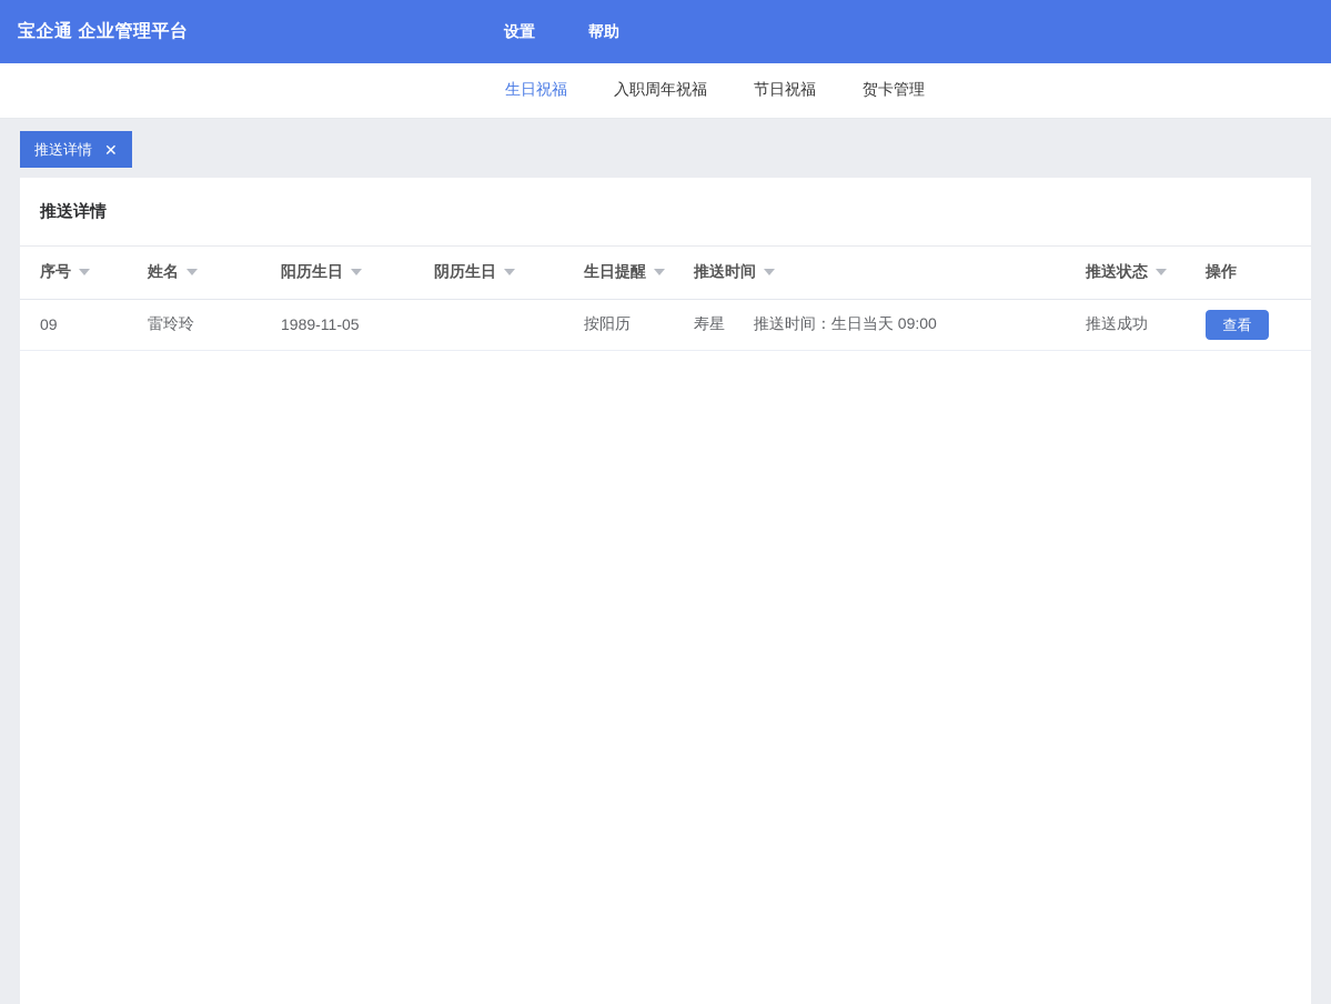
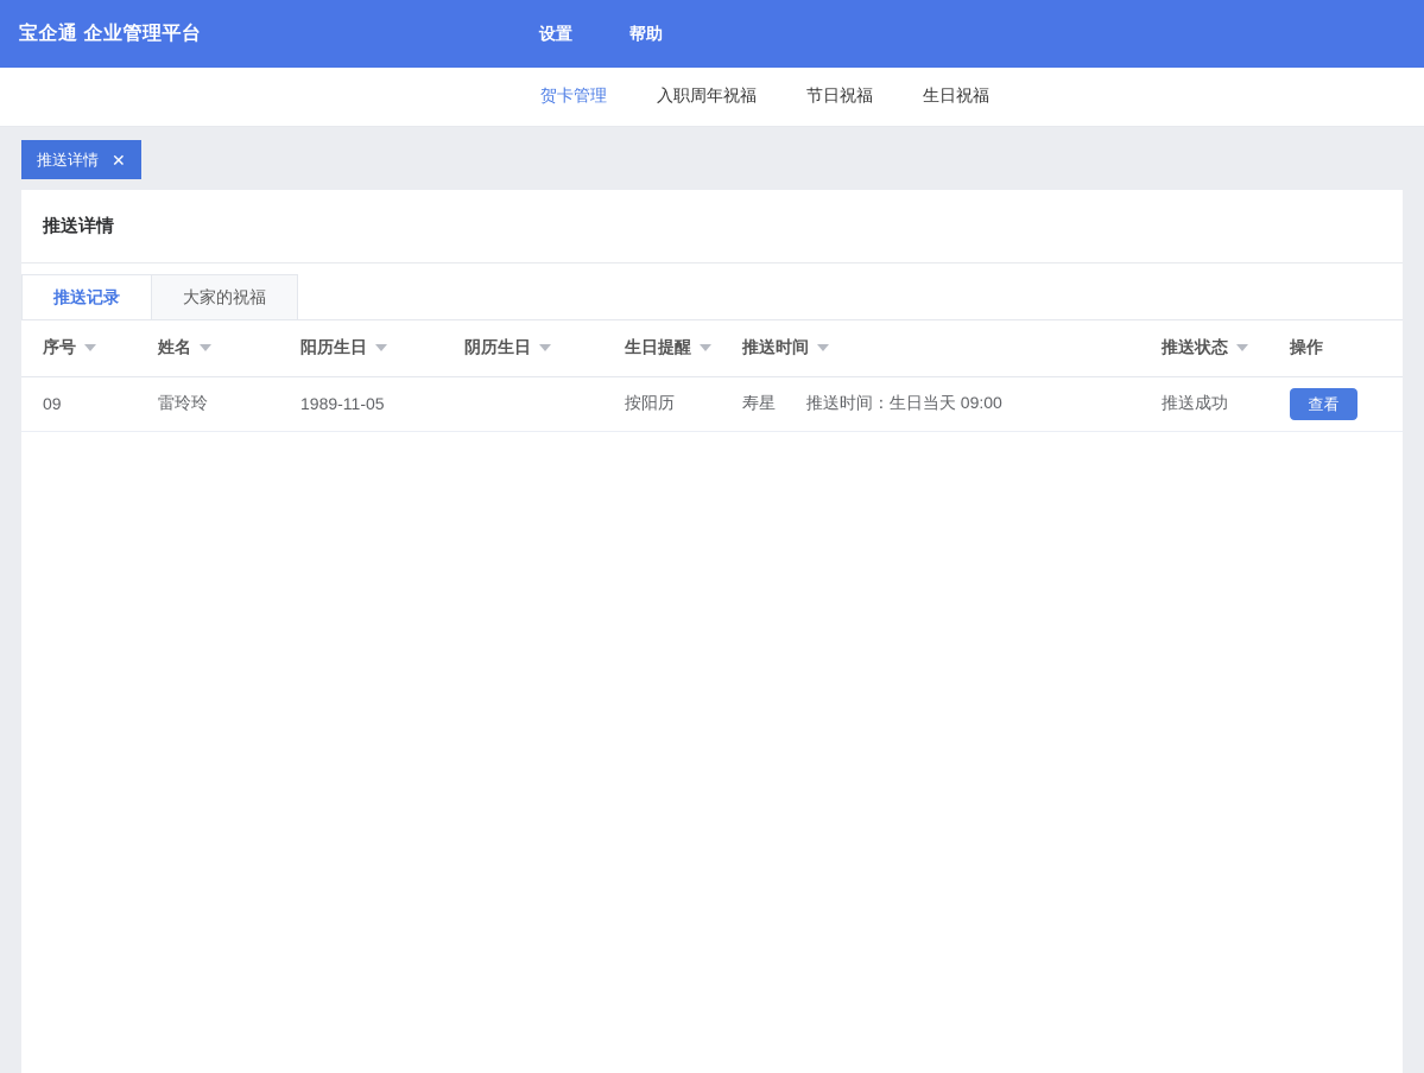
  宝企通 企业管理平台
  设置
  帮助
- 生日祝福
+ 贺卡管理
  入职周年祝福
  节日祝福
- 贺卡管理
+ 生日祝福
  推送详情
  ✕
  推送详情
+ 推送记录
+ 大家的祝福
  序号	姓名	阳历生日	阴历生日	生日提醒	推送时间	推送状态	操作
  09	雷玲玲	1989-11-05		按阳历	寿星 推送时间：生日当天 09:00	推送成功	查看
